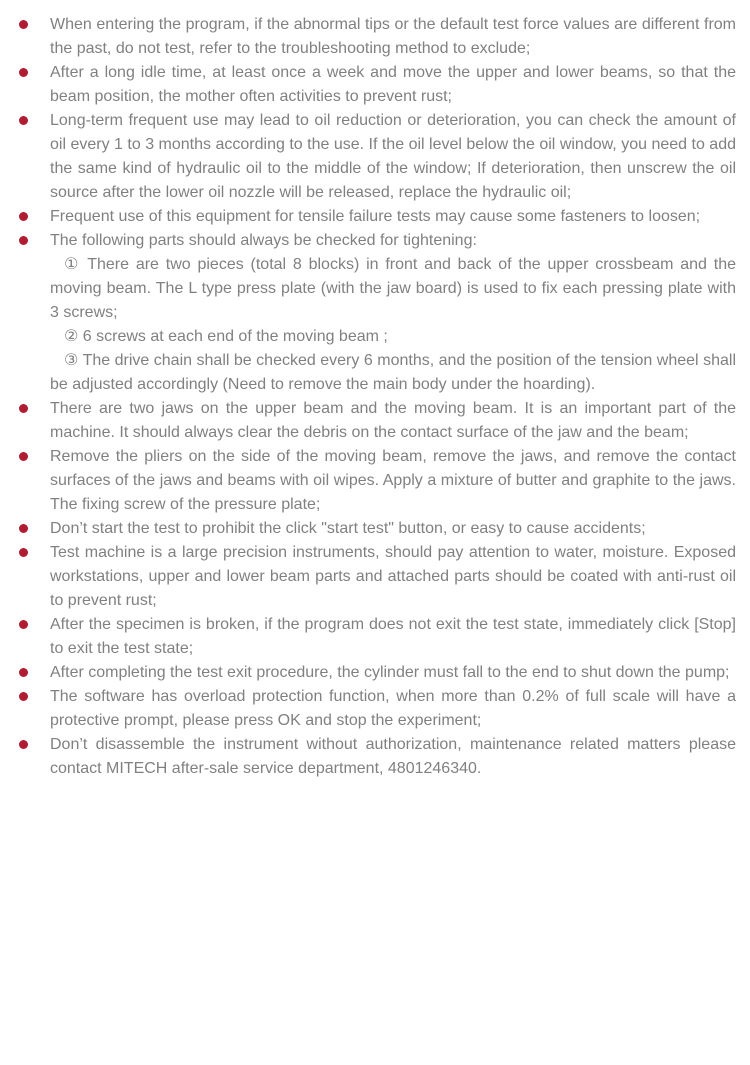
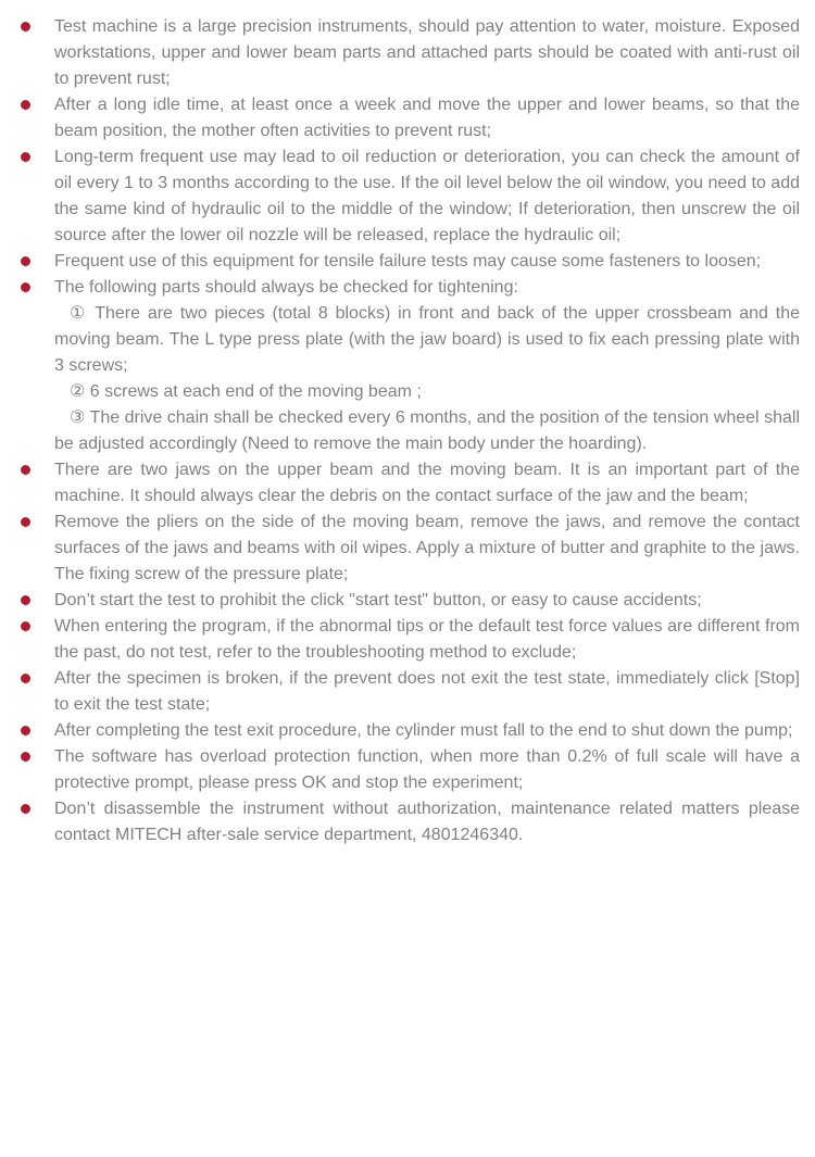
- When entering the program, if the abnormal tips or the default test force values are different from the past, do not test, refer to the troubleshooting method to exclude;
+ Test machine is a large precision instruments, should pay attention to water, moisture. Exposed workstations, upper and lower beam parts and attached parts should be coated with anti-rust oil to prevent rust;
  After a long idle time, at least once a week and move the upper and lower beams, so that the beam position, the mother often activities to prevent rust;
  Long-term frequent use may lead to oil reduction or deterioration, you can check the amount of oil every 1 to 3 months according to the use. If the oil level below the oil window, you need to add the same kind of hydraulic oil to the middle of the window; If deterioration, then unscrew the oil source after the lower oil nozzle will be released, replace the hydraulic oil;
  Frequent use of this equipment for tensile failure tests may cause some fasteners to loosen;
  The following parts should always be checked for tightening:
  ① There are two pieces (total 8 blocks) in front and back of the upper crossbeam and the moving beam. The L type press plate (with the jaw board) is used to fix each pressing plate with 3 screws;
  ② 6 screws at each end of the moving beam ;
  ③ The drive chain shall be checked every 6 months, and the position of the tension wheel shall be adjusted accordingly (Need to remove the main body under the hoarding).
  There are two jaws on the upper beam and the moving beam. It is an important part of the machine. It should always clear the debris on the contact surface of the jaw and the beam;
  Remove the pliers on the side of the moving beam, remove the jaws, and remove the contact surfaces of the jaws and beams with oil wipes. Apply a mixture of butter and graphite to the jaws. The fixing screw of the pressure plate;
  Don’t start the test to prohibit the click "start test" button, or easy to cause accidents;
- Test machine is a large precision instruments, should pay attention to water, moisture. Exposed workstations, upper and lower beam parts and attached parts should be coated with anti-rust oil to prevent rust;
+ When entering the program, if the abnormal tips or the default test force values are different from the past, do not test, refer to the troubleshooting method to exclude;
- After the specimen is broken, if the program does not exit the test state, immediately click [Stop] to exit the test state;
+ After the specimen is broken, if the prevent does not exit the test state, immediately click [Stop] to exit the test state;
  After completing the test exit procedure, the cylinder must fall to the end to shut down the pump;
  The software has overload protection function, when more than 0.2% of full scale will have a protective prompt, please press OK and stop the experiment;
  Don’t disassemble the instrument without authorization, maintenance related matters please contact MITECH after-sale service department, 4801246340.
